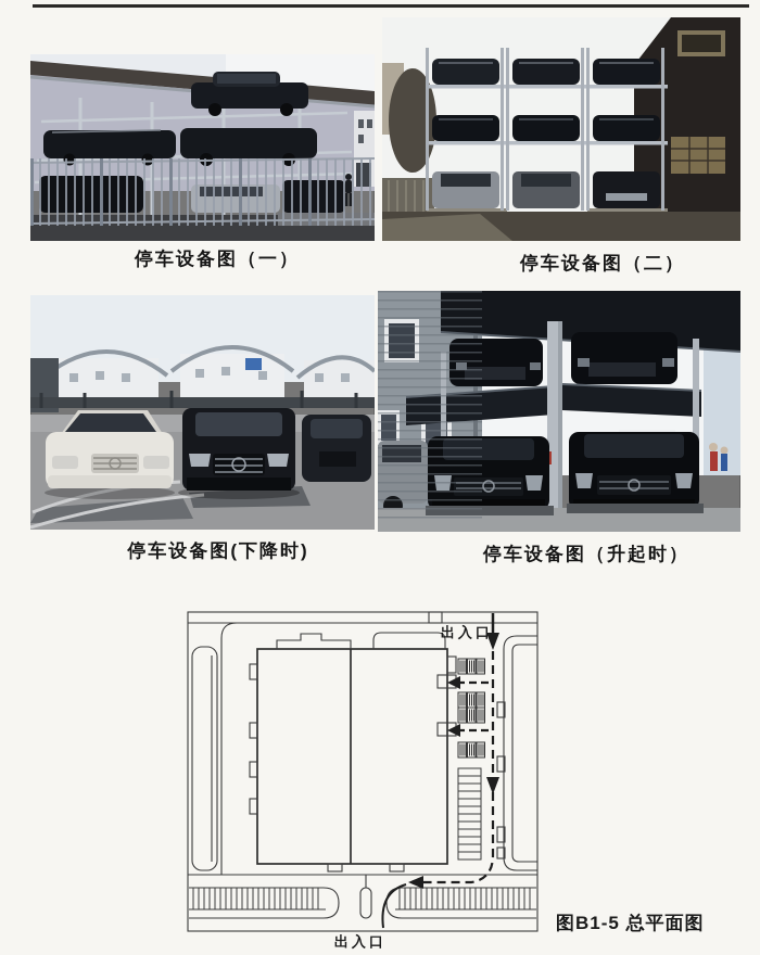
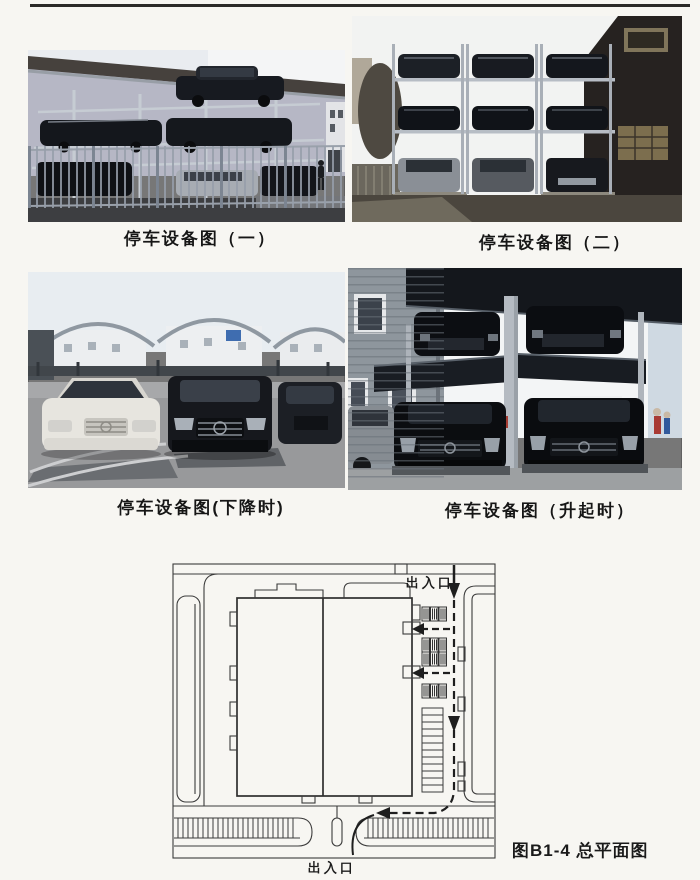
  停车设备图（一）
  停车设备图（二）
  停车设备图(下降时)
  停车设备图（升起时）
  出入口
  出入口
- 图B1-5 总平面图
+ 图B1-4 总平面图
